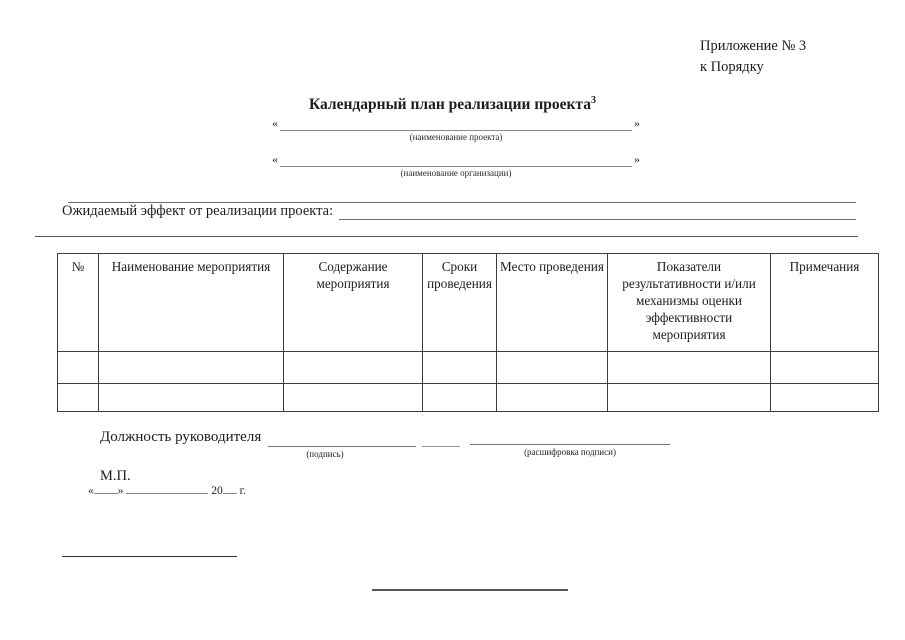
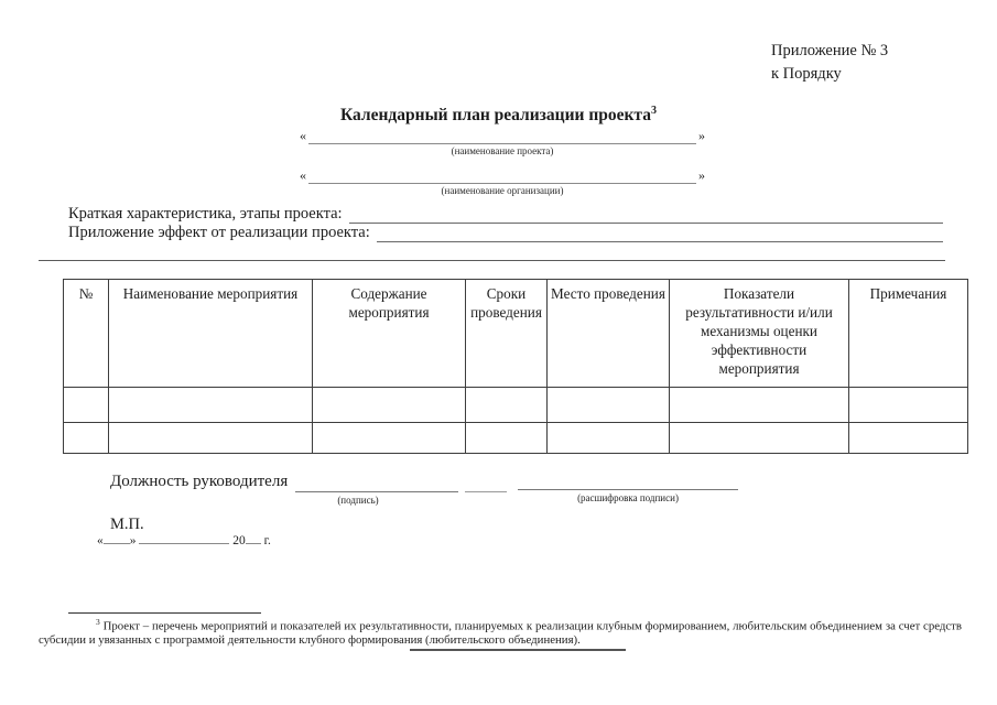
  Приложение № 3
  к Порядку
  Календарный план реализации проекта3
  «
  »
  (наименование проекта)
  «
  »
  (наименование организации)
+ Краткая характеристика, этапы проекта:
- Ожидаемый эффект от реализации проекта:
+ Приложение эффект от реализации проекта:
  №	Наименование мероприятия	Содержание мероприятия	Сроки проведения	Место проведения	Показатели результативности и/или механизмы оценки эффективности мероприятия	Примечания
  Должность руководителя
  (подпись)
  (расшифровка подписи)
  М.П.
  « » 20 г.
+ 3 Проект – перечень мероприятий и показателей их результативности, планируемых к реализации клубным формированием, любительским объединением за счет средств субсидии и увязанных с программой деятельности клубного формирования (любительского объединения).
